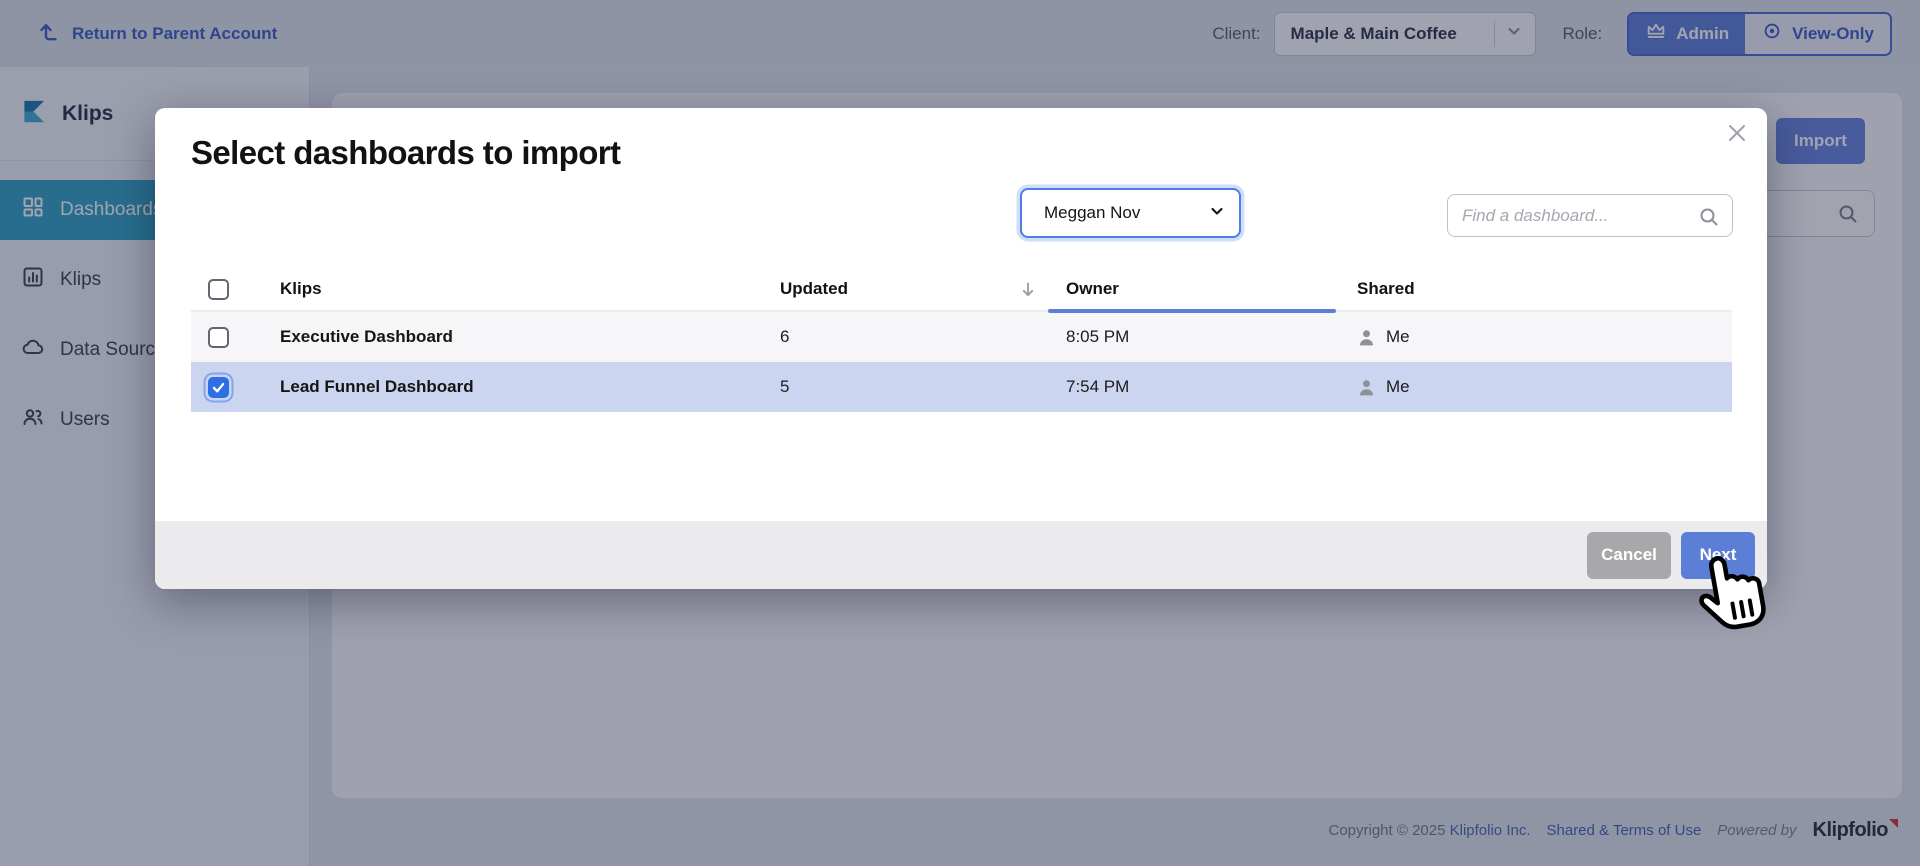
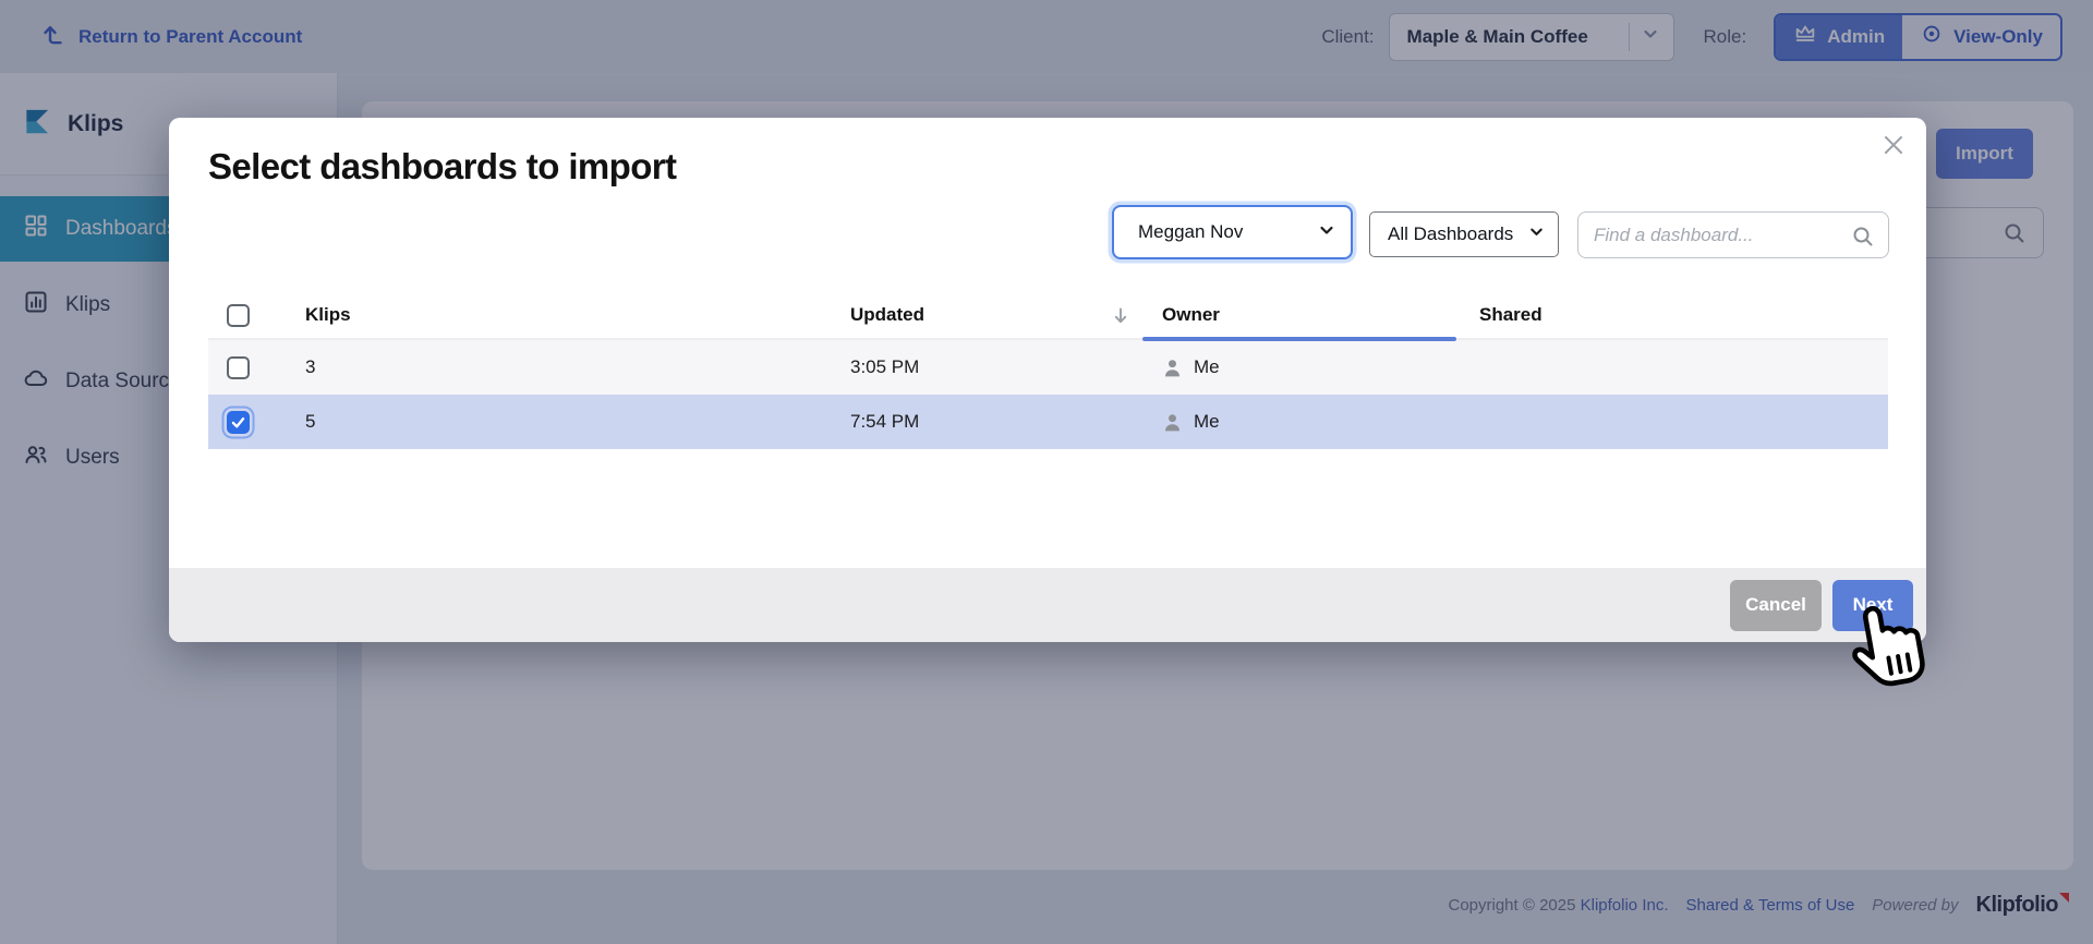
  Return to Parent Account
  Client:
  Maple & Main Coffee
  Role:
  Admin
  View-Only
  Klips
  Dashboard
  Klips
  Data Sourc
  Users
  Import
  Copyright © 2025 Klipfolio Inc.
  Shared & Terms of Use
  Powered by
  Klipfolio
  Select dashboards to import
  Meggan Nov
+ All Dashboards
  Find a dashboard...
  Klips
  Updated
  Owner
  Shared
- Executive Dashboard
- 6
+ 3
- 8:05 PM
+ 3:05 PM
  Me
- Lead Funnel Dashboard
  5
  7:54 PM
  Me
  Cancel
  Next
